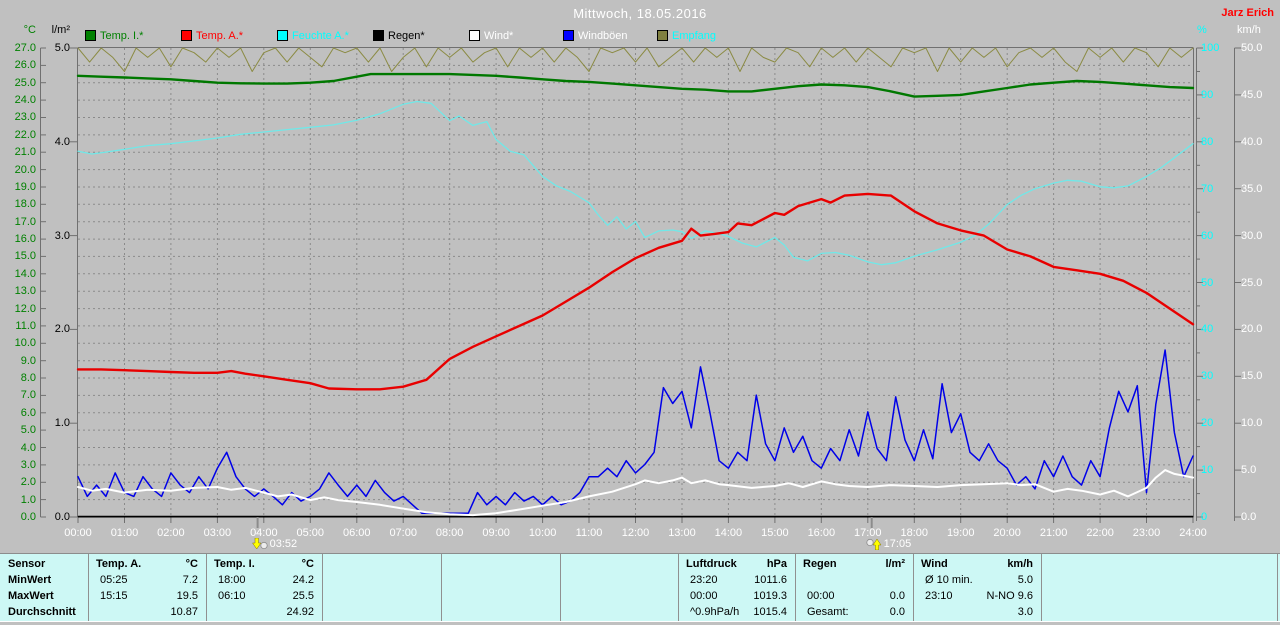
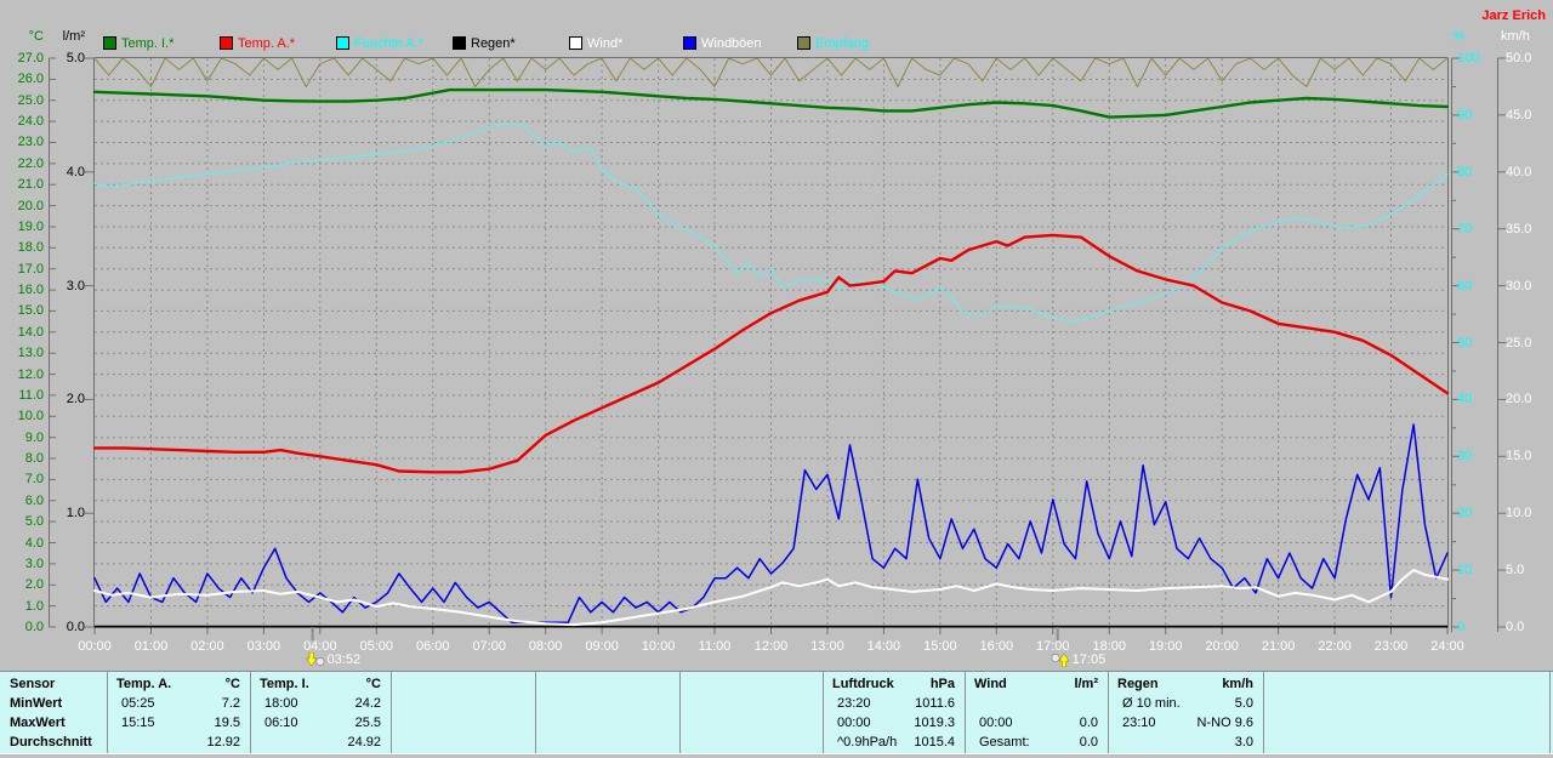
- Mittwoch, 18.05.2016
  Jarz Erich
  Temp. I.*
  Temp. A.*
  Feuchte A.*
  Regen*
  Wind*
  Windböen
  Empfang
  °C
  l/m²
  %
  km/h
  27.0
  26.0
  25.0
  24.0
  23.0
  22.0
  21.0
  20.0
  19.0
  18.0
  17.0
  16.0
  15.0
  14.0
  13.0
  12.0
  11.0
  10.0
  9.0
  8.0
  7.0
  6.0
  5.0
  4.0
  3.0
  2.0
  1.0
  0.0
  5.0
  4.0
  3.0
  2.0
  1.0
  0.0
  100
  90
  80
  70
  60
  50
  40
  30
  20
  10
  0
  50.0
  45.0
  40.0
  35.0
  30.0
  25.0
  20.0
  15.0
  10.0
  5.0
  0.0
  00:00
  01:00
  02:00
  03:00
  04:00
  05:00
  06:00
  07:00
  08:00
  09:00
  10:00
  11:00
  12:00
  13:00
  14:00
  15:00
  16:00
  17:00
  18:00
  19:00
  20:00
  21:00
  22:00
  23:00
  24:00
  03:52
  17:05
  Sensor
  MinWert
  MaxWert
  Durchschnitt
  Temp. A.
  °C
  05:25
  7.2
  15:15
  19.5
- 10.87
+ 12.92
  Temp. I.
  °C
  18:00
  24.2
  06:10
  25.5
  24.92
  Luftdruck
  hPa
  23:20
  1011.6
  00:00
  1019.3
  ^0.9hPa/h
  1015.4
- Regen
+ Wind
  l/m²
  00:00
  0.0
  Gesamt:
  0.0
- Wind
+ Regen
  km/h
  Ø 10 min.
  5.0
  23:10
  N-NO 9.6
  3.0
